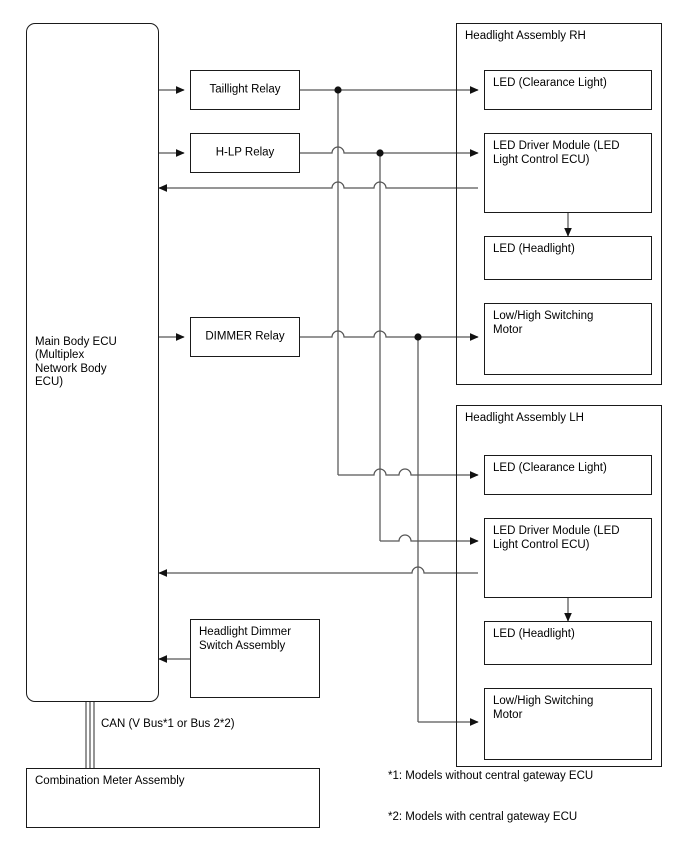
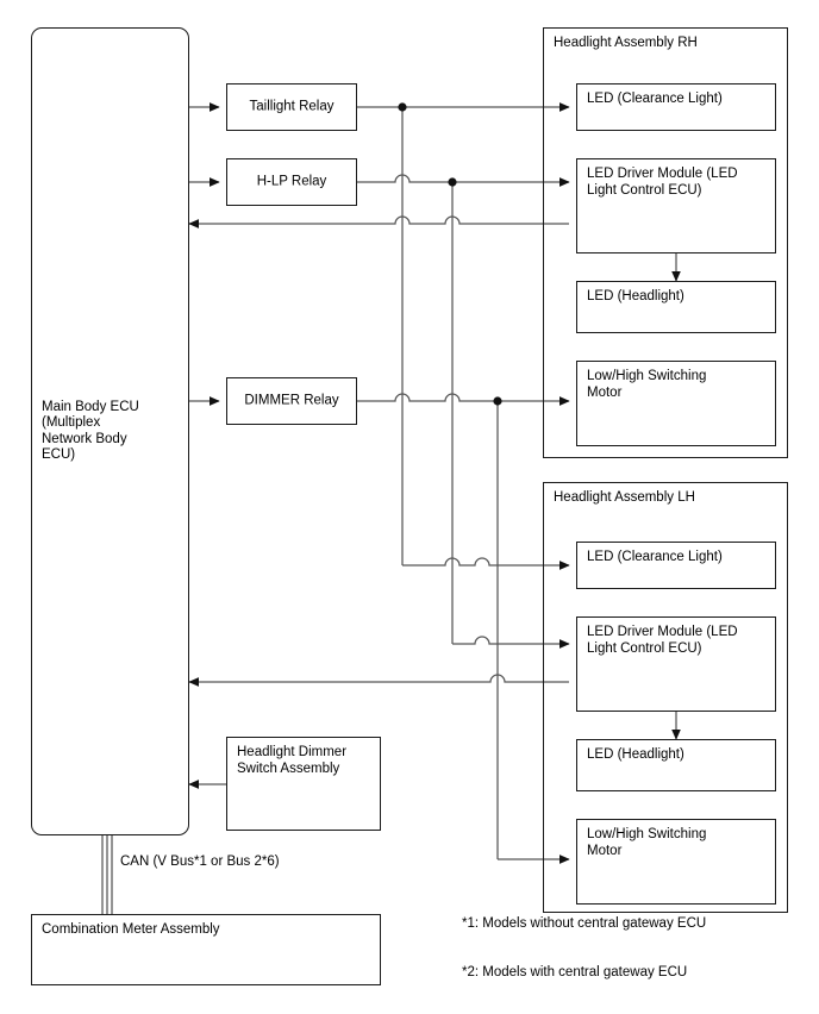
  Main Body ECU
  (Multiplex
  Network Body
  ECU)
  Taillight Relay
  H-LP Relay
  DIMMER Relay
  Headlight Dimmer
  Switch Assembly
  Combination Meter Assembly
- CAN (V Bus*1 or Bus 2*2)
+ CAN (V Bus*1 or Bus 2*6)
  Headlight Assembly RH
  LED (Clearance Light)
  LED Driver Module (LED
  Light Control ECU)
  LED (Headlight)
  Low/High Switching
  Motor
  Headlight Assembly LH
  LED (Clearance Light)
  LED Driver Module (LED
  Light Control ECU)
  LED (Headlight)
  Low/High Switching
  Motor
  *1: Models without central gateway ECU
  *2: Models with central gateway ECU
